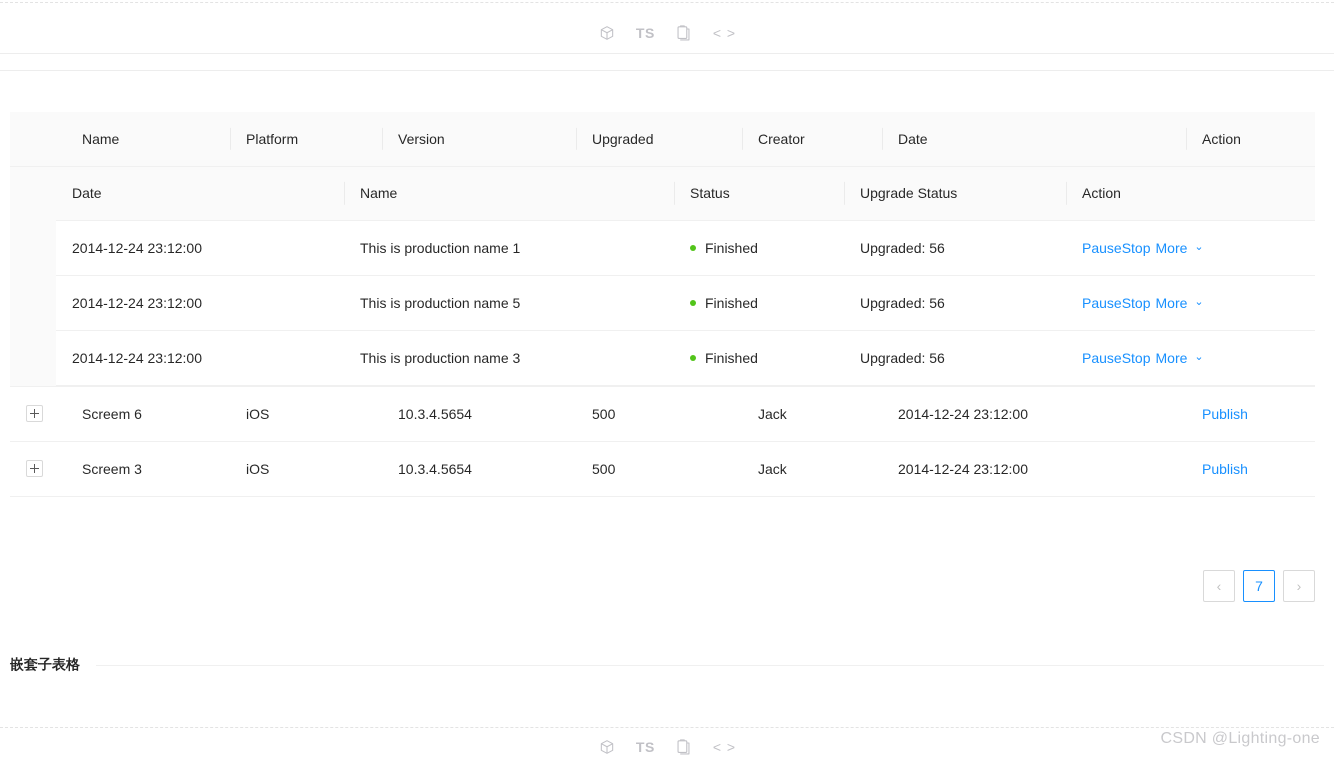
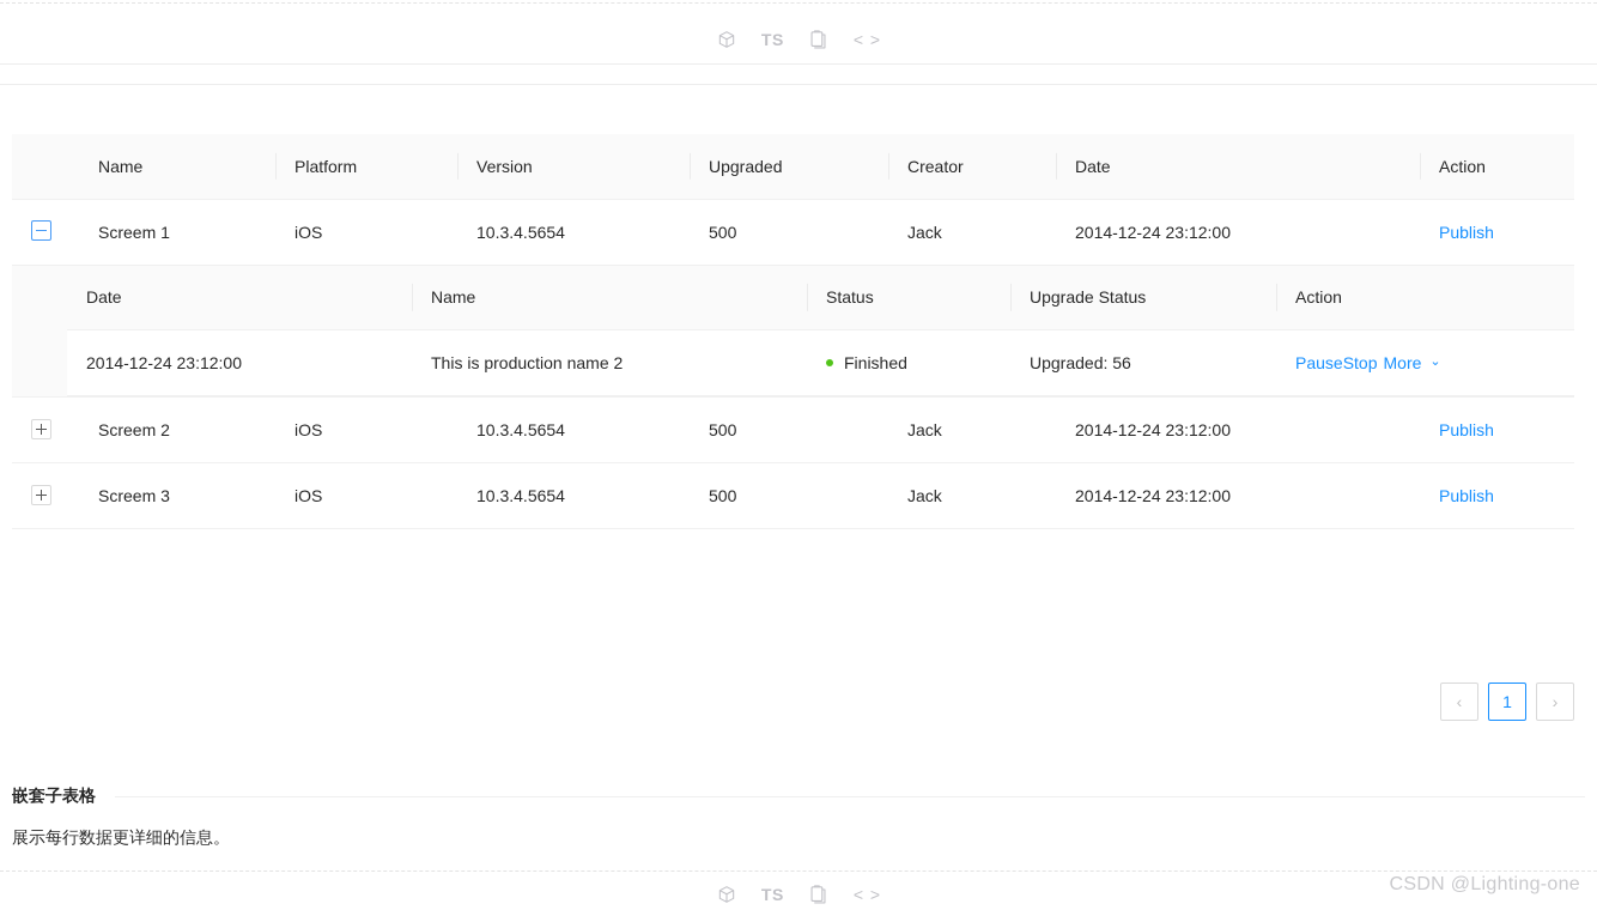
  TS
  < >
  	Name	Platform	Version	Upgraded	Creator	Date	Action
+ 	Screem 1	iOS	10.3.4.5654	500	Jack	2014-12-24 23:12:00	Publish
  Date	Name	Status	Upgrade Status	Action
- 2014-12-24 23:12:00	This is production name 1	Finished	Upgraded: 56	Pause Stop More ⌄
- 2014-12-24 23:12:00	This is production name 5	Finished	Upgraded: 56	Pause Stop More ⌄
+ 2014-12-24 23:12:00	This is production name 2	Finished	Upgraded: 56	Pause Stop More ⌄
- 2014-12-24 23:12:00	This is production name 3	Finished	Upgraded: 56	Pause Stop More ⌄
- 	Screem 6	iOS	10.3.4.5654	500	Jack	2014-12-24 23:12:00	Publish
+ 	Screem 2	iOS	10.3.4.5654	500	Jack	2014-12-24 23:12:00	Publish
  	Screem 3	iOS	10.3.4.5654	500	Jack	2014-12-24 23:12:00	Publish
  ‹
- 7
+ 1
  ›
  嵌套子表格
+ 展示每行数据更详细的信息。
  TS
  < >
  CSDN @Lighting-one
